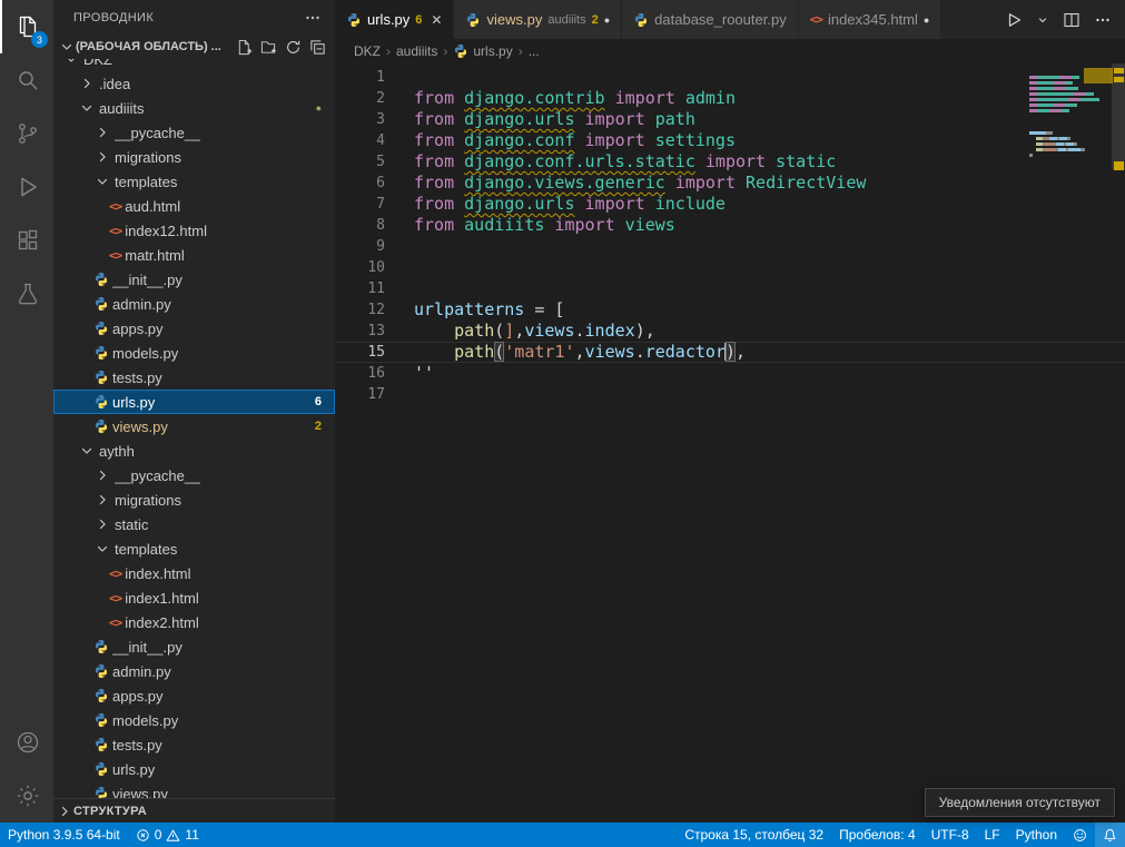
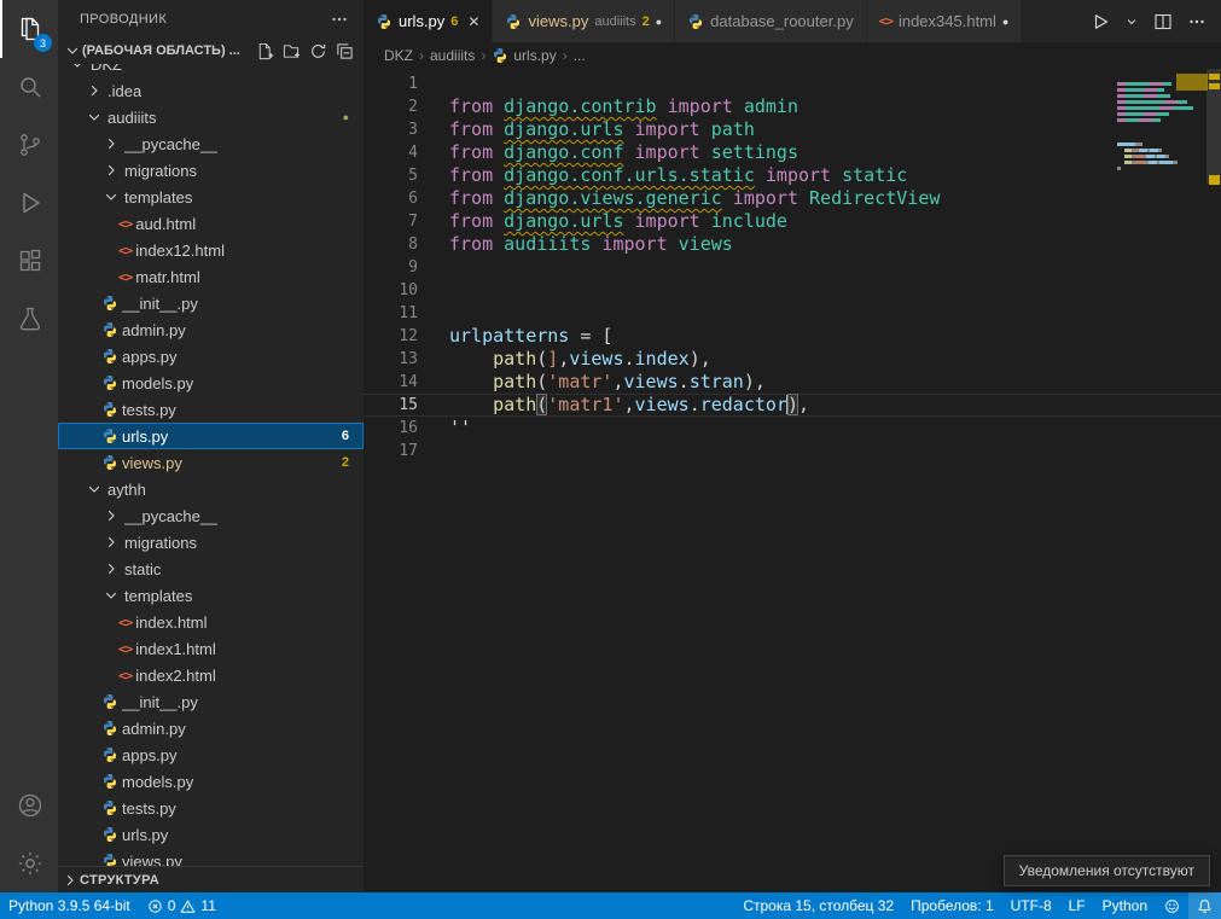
  3
  ПРОВОДНИК
  (РАБОЧАЯ ОБЛАСТЬ) ...
  DKZ
  .idea
  audiiits
  ●
  __pycache__
  migrations
  templates
  <>
  aud.html
  <>
  index12.html
  <>
  matr.html
  __init__.py
  admin.py
  apps.py
  models.py
  tests.py
  urls.py
  6
  views.py
  2
  aythh
  __pycache__
  migrations
  static
  templates
  <>
  index.html
  <>
  index1.html
  <>
  index2.html
  __init__.py
  admin.py
  apps.py
  models.py
  tests.py
  urls.py
  views.py
  СТРУКТУРА
  urls.py
  6
  ✕
  views.py
  audiiits
  2
  ●
  database_roouter.py
  <>
  index345.html
  ●
  DKZ
  ›
  audiiits
  ›
  urls.py
  ›
  ...
  1
  2
  from django.contrib import admin
  3
  from django.urls import path
  4
  from django.conf import settings
  5
  from django.conf.urls.static import static
  6
  from django.views.generic import RedirectView
  7
  from django.urls import include
  8
  from audiiits import views
  9
  10
  11
  12
  urlpatterns = [
  13
  path(],views.index),
+ 14
+ path('matr',views.stran),
  15
  path('matr1',views.redactor),
  16
  ''
  17
  Python 3.9.5 64-bit
  0
  11
  Строка 15, столбец 32
- Пробелов: 4
+ Пробелов: 1
  UTF-8
  LF
  Python
  Уведомления отсутствуют
